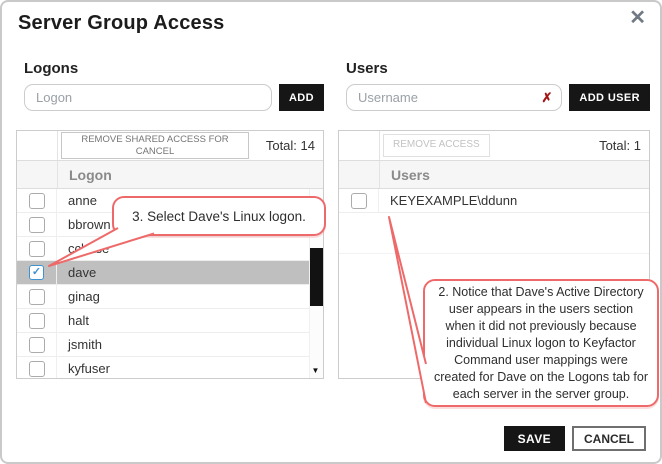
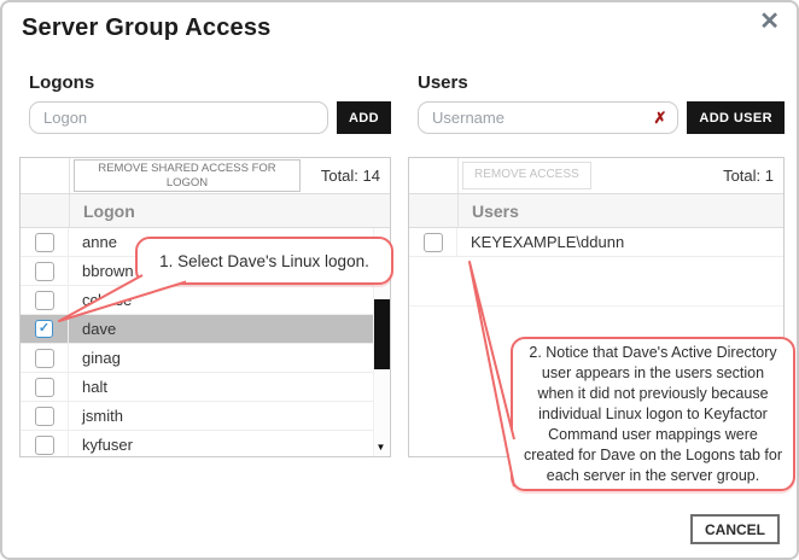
  Server Group Access
  ✕
  Logons
  Logon
  ADD
- REMOVE SHARED ACCESS FOR CANCEL
+ REMOVE SHARED ACCESS FOR LOGON
  Total: 14
  Logon
  anne
  bbrown
  ✓
  dave
  ginag
  halt
  jsmith
  kyfuser
  ▼
  Users
  Username
  ✗
  ADD USER
  REMOVE ACCESS
  Total: 1
  Users
  KEYEXAMPLE\ddunn
- 3. Select Dave's Linux logon.
+ 1. Select Dave's Linux logon.
  2. Notice that Dave's Active Directory user appears in the users section when it did not previously because individual Linux logon to Keyfactor Command user mappings were created for Dave on the Logons tab for each server in the server group.
- SAVE
  CANCEL
